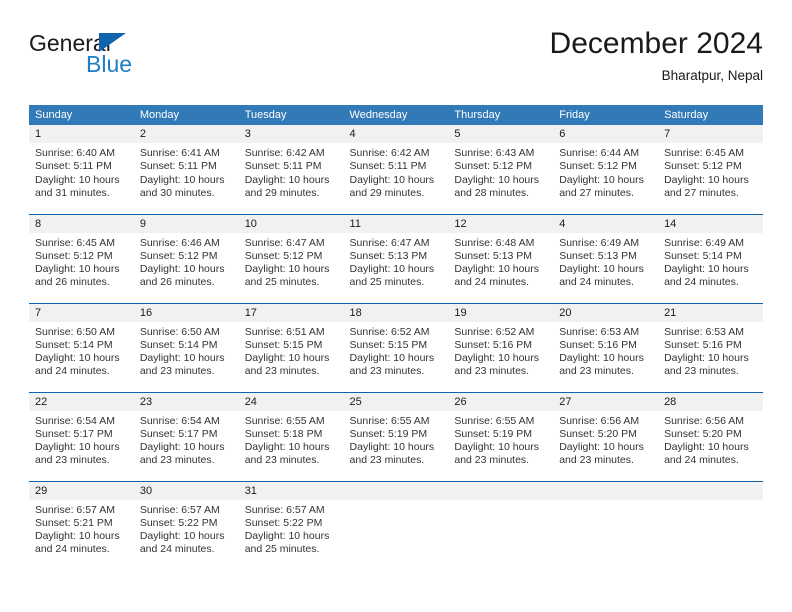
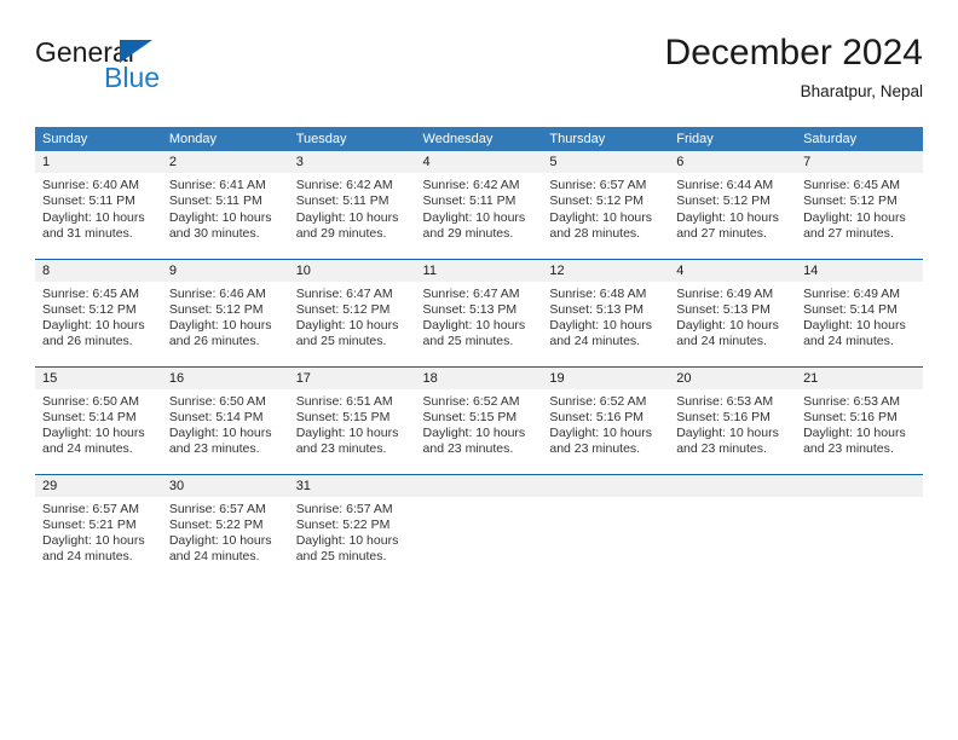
  General
  Blue
  December 2024
  Bharatpur, Nepal
  Sunday	Monday	Tuesday	Wednesday	Thursday	Friday	Saturday
- 1Sunrise: 6:40 AMSunset: 5:11 PMDaylight: 10 hoursand 31 minutes.	2Sunrise: 6:41 AMSunset: 5:11 PMDaylight: 10 hoursand 30 minutes.	3Sunrise: 6:42 AMSunset: 5:11 PMDaylight: 10 hoursand 29 minutes.	4Sunrise: 6:42 AMSunset: 5:11 PMDaylight: 10 hoursand 29 minutes.	5Sunrise: 6:43 AMSunset: 5:12 PMDaylight: 10 hoursand 28 minutes.	6Sunrise: 6:44 AMSunset: 5:12 PMDaylight: 10 hoursand 27 minutes.	7Sunrise: 6:45 AMSunset: 5:12 PMDaylight: 10 hoursand 27 minutes.
+ 1Sunrise: 6:40 AMSunset: 5:11 PMDaylight: 10 hoursand 31 minutes.	2Sunrise: 6:41 AMSunset: 5:11 PMDaylight: 10 hoursand 30 minutes.	3Sunrise: 6:42 AMSunset: 5:11 PMDaylight: 10 hoursand 29 minutes.	4Sunrise: 6:42 AMSunset: 5:11 PMDaylight: 10 hoursand 29 minutes.	5Sunrise: 6:57 AMSunset: 5:12 PMDaylight: 10 hoursand 28 minutes.	6Sunrise: 6:44 AMSunset: 5:12 PMDaylight: 10 hoursand 27 minutes.	7Sunrise: 6:45 AMSunset: 5:12 PMDaylight: 10 hoursand 27 minutes.
  8Sunrise: 6:45 AMSunset: 5:12 PMDaylight: 10 hoursand 26 minutes.	9Sunrise: 6:46 AMSunset: 5:12 PMDaylight: 10 hoursand 26 minutes.	10Sunrise: 6:47 AMSunset: 5:12 PMDaylight: 10 hoursand 25 minutes.	11Sunrise: 6:47 AMSunset: 5:13 PMDaylight: 10 hoursand 25 minutes.	12Sunrise: 6:48 AMSunset: 5:13 PMDaylight: 10 hoursand 24 minutes.	4Sunrise: 6:49 AMSunset: 5:13 PMDaylight: 10 hoursand 24 minutes.	14Sunrise: 6:49 AMSunset: 5:14 PMDaylight: 10 hoursand 24 minutes.
- 7Sunrise: 6:50 AMSunset: 5:14 PMDaylight: 10 hoursand 24 minutes.	16Sunrise: 6:50 AMSunset: 5:14 PMDaylight: 10 hoursand 23 minutes.	17Sunrise: 6:51 AMSunset: 5:15 PMDaylight: 10 hoursand 23 minutes.	18Sunrise: 6:52 AMSunset: 5:15 PMDaylight: 10 hoursand 23 minutes.	19Sunrise: 6:52 AMSunset: 5:16 PMDaylight: 10 hoursand 23 minutes.	20Sunrise: 6:53 AMSunset: 5:16 PMDaylight: 10 hoursand 23 minutes.	21Sunrise: 6:53 AMSunset: 5:16 PMDaylight: 10 hoursand 23 minutes.
+ 15Sunrise: 6:50 AMSunset: 5:14 PMDaylight: 10 hoursand 24 minutes.	16Sunrise: 6:50 AMSunset: 5:14 PMDaylight: 10 hoursand 23 minutes.	17Sunrise: 6:51 AMSunset: 5:15 PMDaylight: 10 hoursand 23 minutes.	18Sunrise: 6:52 AMSunset: 5:15 PMDaylight: 10 hoursand 23 minutes.	19Sunrise: 6:52 AMSunset: 5:16 PMDaylight: 10 hoursand 23 minutes.	20Sunrise: 6:53 AMSunset: 5:16 PMDaylight: 10 hoursand 23 minutes.	21Sunrise: 6:53 AMSunset: 5:16 PMDaylight: 10 hoursand 23 minutes.
- 22Sunrise: 6:54 AMSunset: 5:17 PMDaylight: 10 hoursand 23 minutes.	23Sunrise: 6:54 AMSunset: 5:17 PMDaylight: 10 hoursand 23 minutes.	24Sunrise: 6:55 AMSunset: 5:18 PMDaylight: 10 hoursand 23 minutes.	25Sunrise: 6:55 AMSunset: 5:19 PMDaylight: 10 hoursand 23 minutes.	26Sunrise: 6:55 AMSunset: 5:19 PMDaylight: 10 hoursand 23 minutes.	27Sunrise: 6:56 AMSunset: 5:20 PMDaylight: 10 hoursand 23 minutes.	28Sunrise: 6:56 AMSunset: 5:20 PMDaylight: 10 hoursand 24 minutes.
  29Sunrise: 6:57 AMSunset: 5:21 PMDaylight: 10 hoursand 24 minutes.	30Sunrise: 6:57 AMSunset: 5:22 PMDaylight: 10 hoursand 24 minutes.	31Sunrise: 6:57 AMSunset: 5:22 PMDaylight: 10 hoursand 25 minutes.
